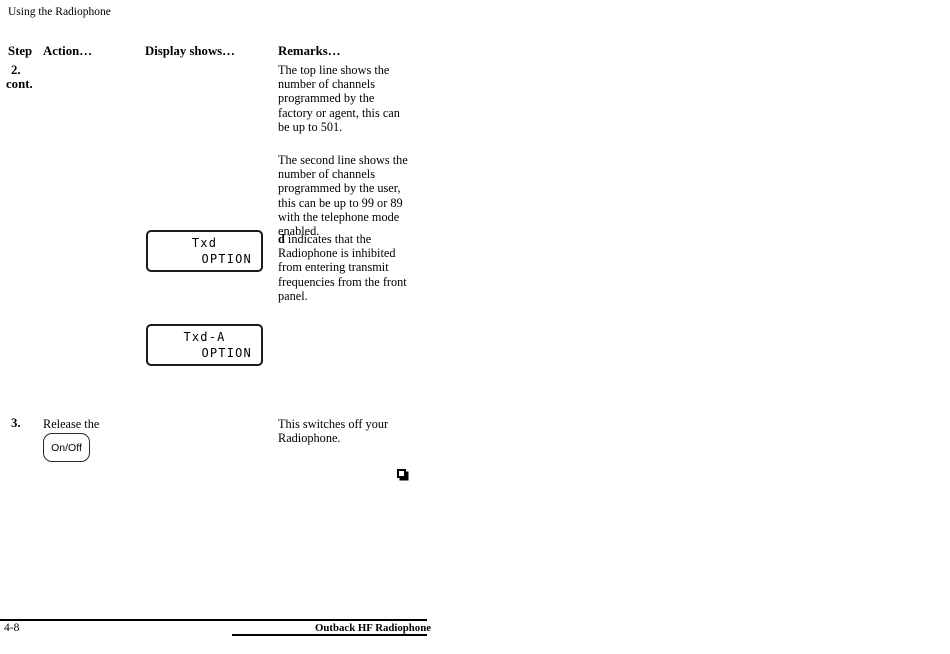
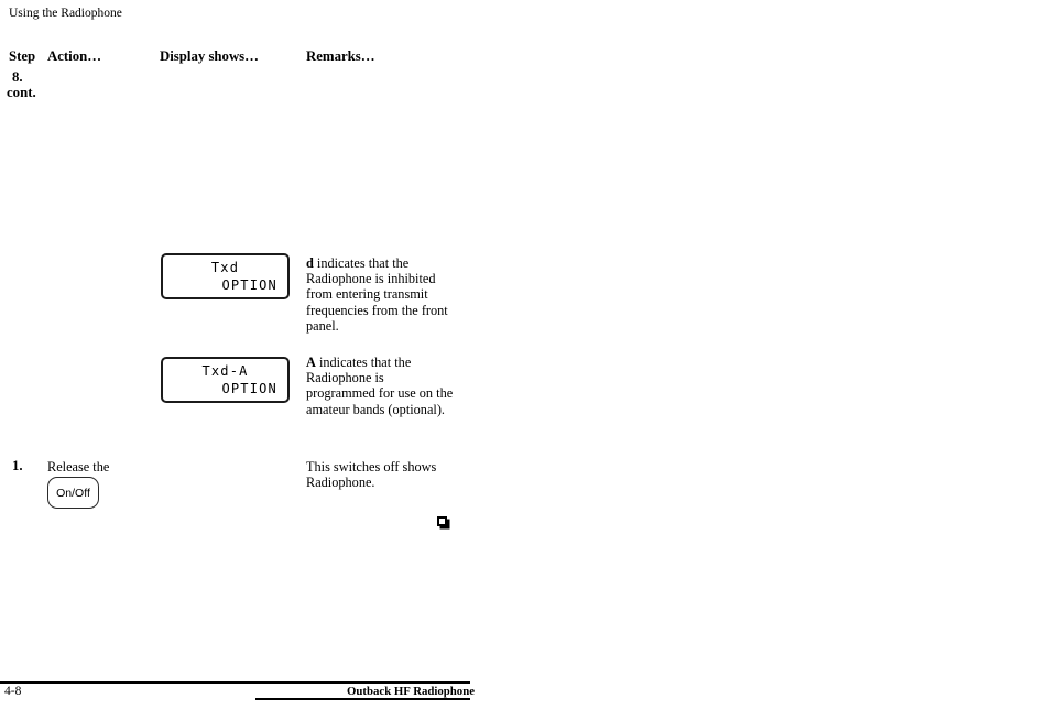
  Using the Radiophone
  Step
  Action…
  Display shows…
  Remarks…
- 2.
+ 8.
  cont.
- The top line shows the number of channels programmed by the factory or agent, this can be up to 501.
- The second line shows the number of channels programmed by the user, this can be up to 99 or 89 with the telephone mode enabled.
  Txd
  OPTION
  d indicates that the Radiophone is inhibited from entering transmit frequencies from the front panel.
  Txd-A
  OPTION
+ A indicates that the Radiophone is programmed for use on the amateur bands (optional).
- 3.
+ 1.
  Release the
  On/Off
- This switches off your Radiophone.
+ This switches off shows Radiophone.
  4-8
  Outback HF Radiophone
